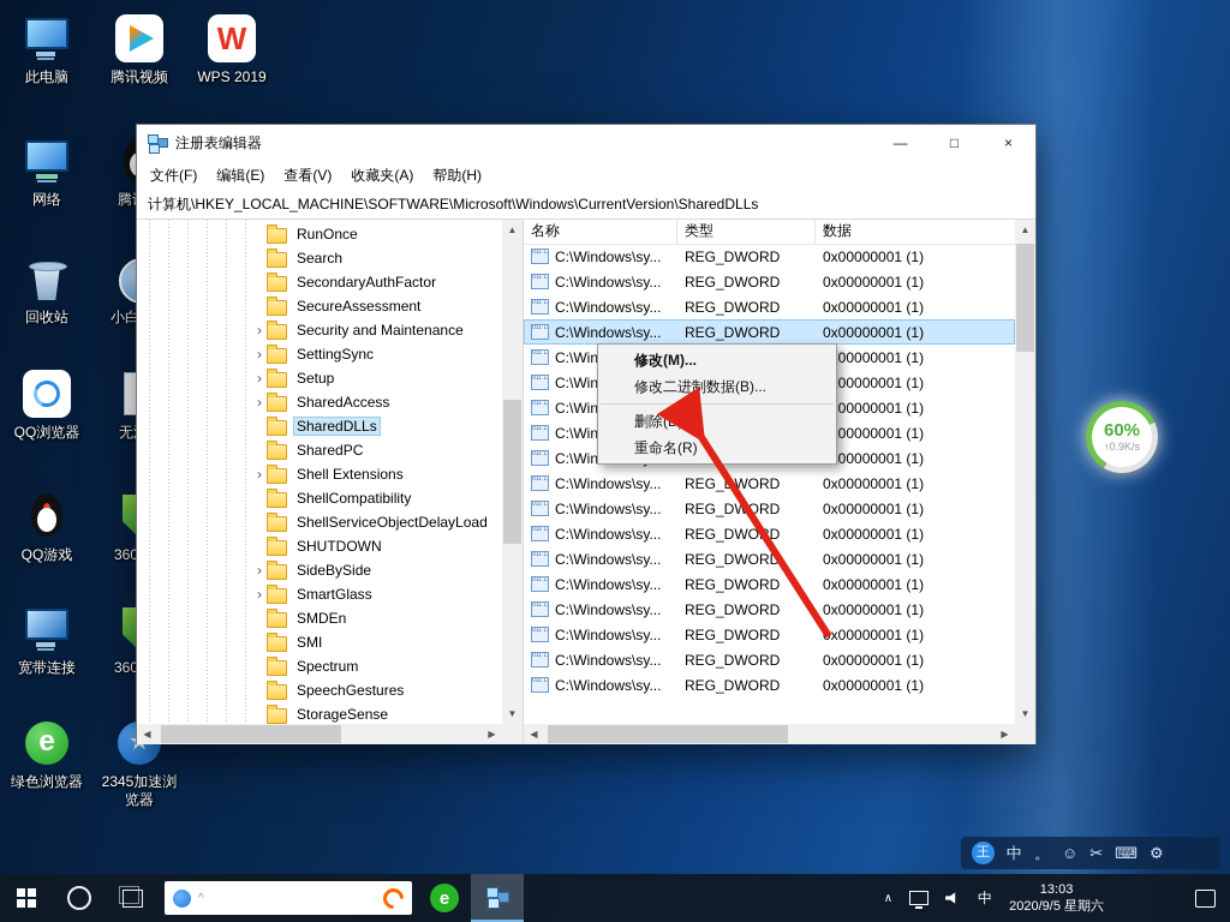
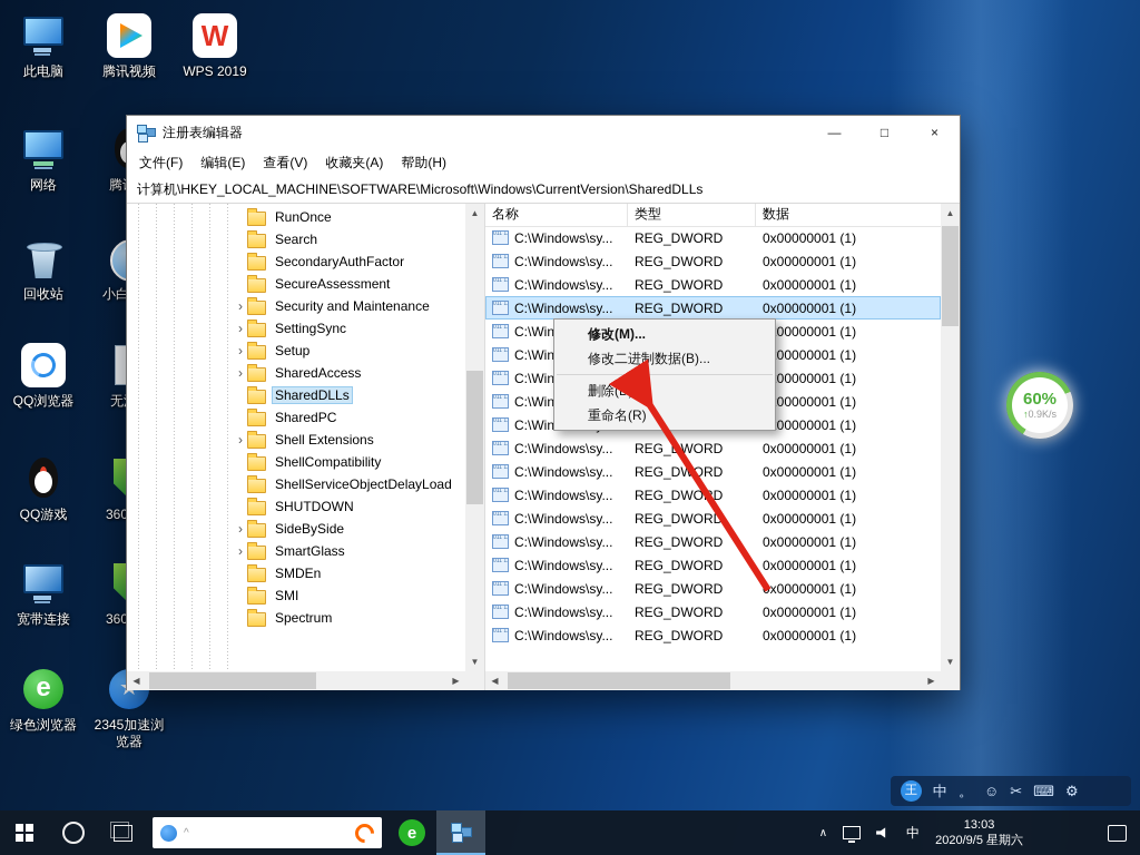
  此电脑
  网络
  回收站
  QQ浏览器
  QQ游戏
  宽带连接
  绿色浏览器
  腾讯视频
  2345加速浏览器
  WPS 2019
  注册表编辑器
  —
  □
  ×
  文件(F)
  编辑(E)
  查看(V)
  收藏夹(A)
  帮助(H)
  计算机\HKEY_LOCAL_MACHINE\SOFTWARE\Microsoft\Windows\CurrentVersion\SharedDLLs
  RunOnce
  Search
  SecondaryAuthFactor
  SecureAssessment
  ›
  Security and Maintenance
  ›
  SettingSync
  ›
  Setup
  ›
  SharedAccess
  SharedDLLs
  SharedPC
  ›
  Shell Extensions
  ShellCompatibility
  ShellServiceObjectDelayLoad
  SHUTDOWN
  ›
  SideBySide
  ›
  SmartGlass
  SMDEn
  SMI
  Spectrum
- SpeechGestures
- StorageSense
  ▲
  ▼
  ◀
  ▶
  名称
  类型
  数据
  C:\Windows\sy...
  REG_DWORD
  0x00000001 (1)
  C:\Windows\sy...
  REG_DWORD
  0x00000001 (1)
  C:\Windows\sy...
  REG_DWORD
  0x00000001 (1)
  C:\Windows\sy...
  REG_DWORD
  0x00000001 (1)
  00000001 (1)
  00000001 (1)
  00000001 (1)
  00000001 (1)
  00000001 (1)
  C:\Windows\sy...
  REG_WORD
  0x00000001 (1)
  C:\Windows\sy...
  REG_DWORD
  0x00000001 (1)
  C:\Windows\sy...
  REG_DWOD
  0x00000001 (1)
  C:\Windows\sy...
  REG_DWORD
  0x00000001 (1)
  C:\Windows\sy...
  REG_DWORD
  0x00000001 (1)
  C:\Windows\sy...
  REG_DWORD
  0x00000001 (1)
  C:\Windows\sy...
  REG_DWORD
  x00000001 (1)
  C:\Windows\sy...
  REG_DWORD
  0x00000001 (1)
  C:\Windows\sy...
  REG_DWORD
  0x00000001 (1)
  ▲
  ▼
  ◀
  ▶
  修改(M)...
  修改二进制数据(B)...
  删除(D)
  重命名(R)
  60%
  ↑0.9K/s
  王
  中
  。
  ☺
  ✂
  ⌨
  ⚙
  ^
  e
  ∧
  中
  13:03
  2020/9/5 星期六
